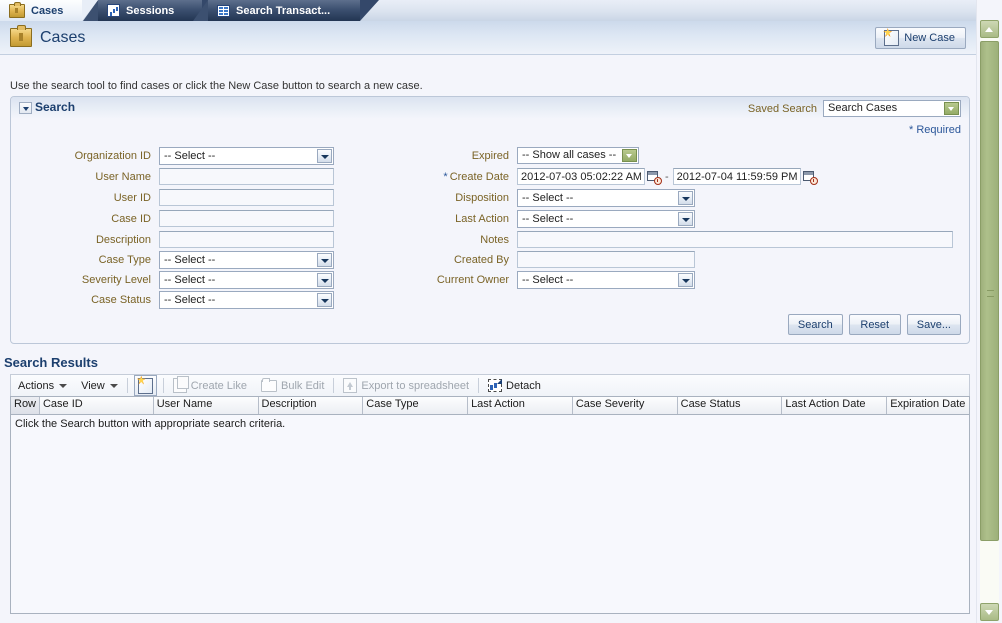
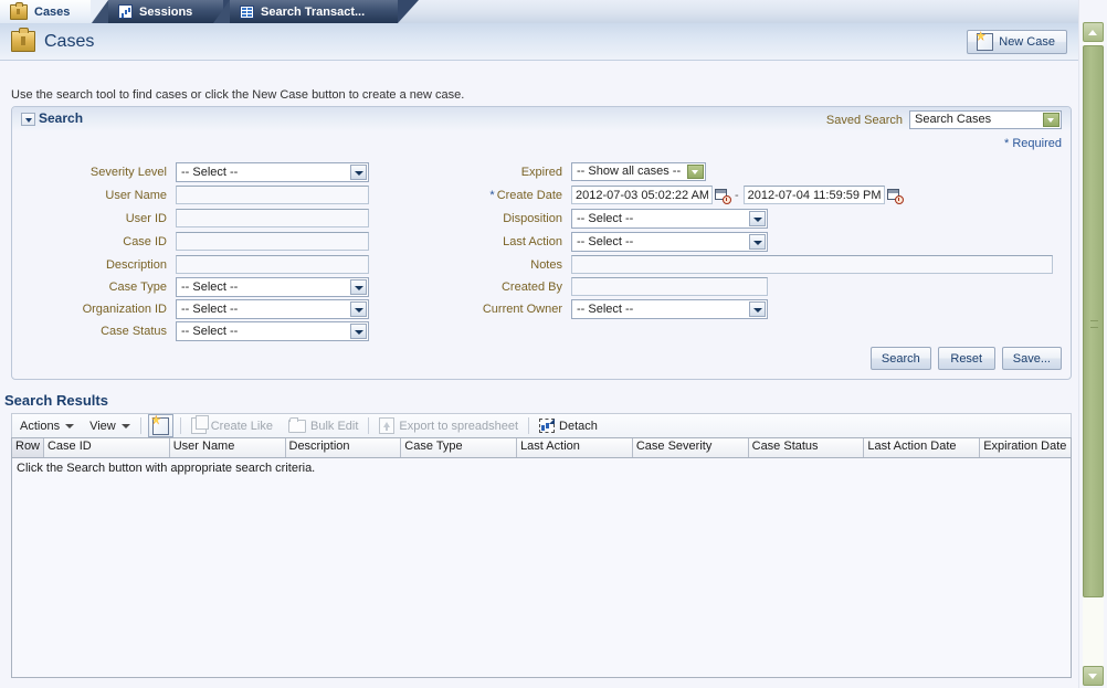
  Cases
  Sessions
  Search Transact...
  Cases
  New Case
- Use the search tool to find cases or click the New Case button to search a new case.
+ Use the search tool to find cases or click the New Case button to create a new case.
  Search
  Saved Search
  Search Cases
  * Required
- Organization ID
+ Severity Level
  -- Select --
  User Name
  User ID
  Case ID
  Description
  Case Type
  -- Select --
- Severity Level
+ Organization ID
  -- Select --
  Case Status
  -- Select --
  Expired
  -- Show all cases --
  * Create Date
  2012-07-03 05:02:22 AM
  -
  2012-07-04 11:59:59 PM
  Disposition
  -- Select --
  Last Action
  -- Select --
  Notes
  Created By
  Current Owner
  -- Select --
  Search
  Reset
  Save...
  Search Results
  Actions
  View
  Create Like
  Bulk Edit
  Export to spreadsheet
  Detach
  Row
  Case ID
  User Name
  Description
  Case Type
  Last Action
  Case Severity
  Case Status
  Last Action Date
  Expiration Date
  Click the Search button with appropriate search criteria.
